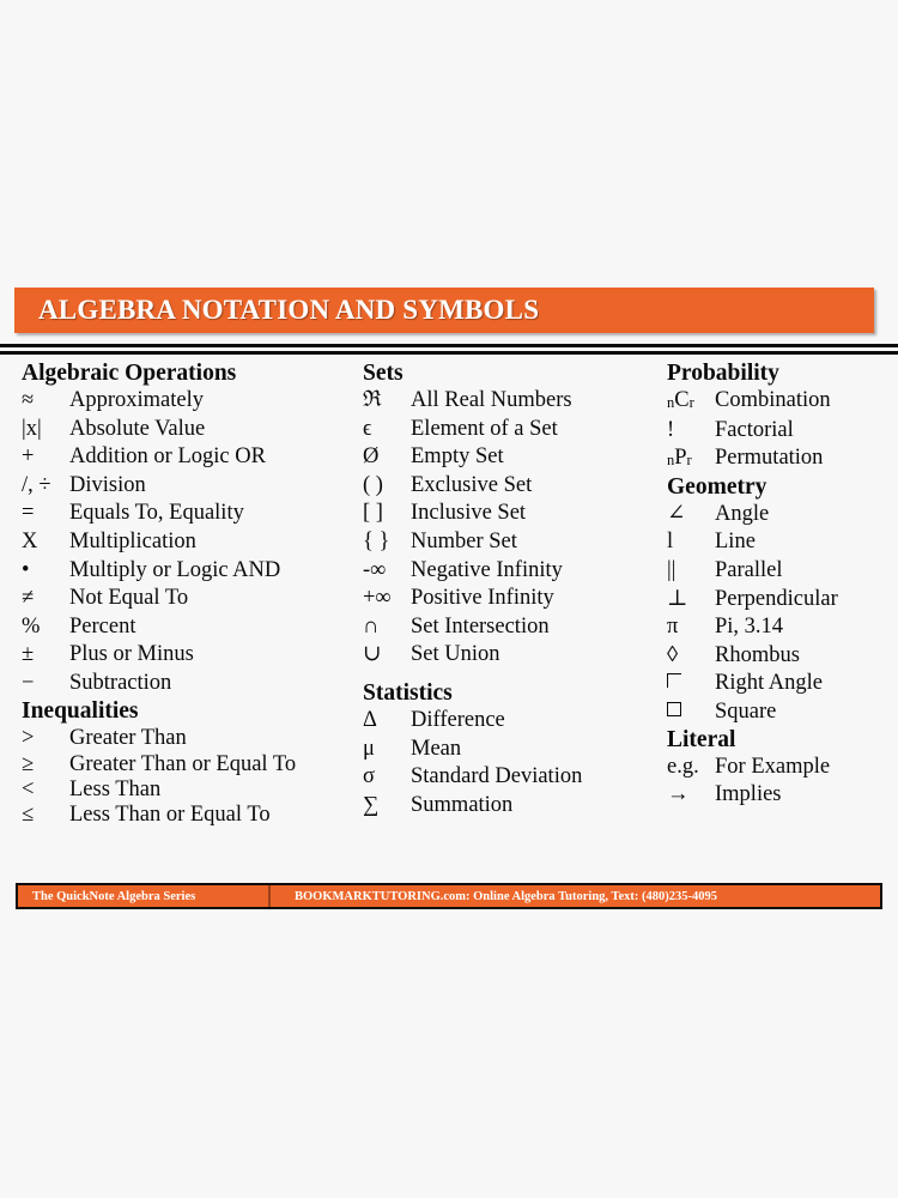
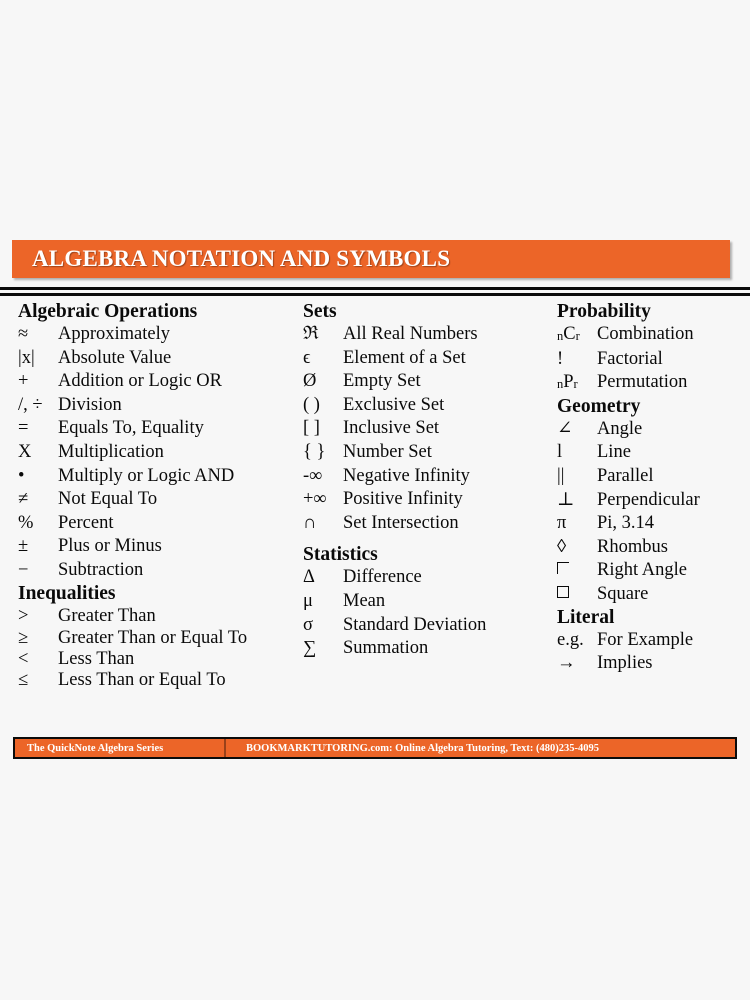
  ALGEBRA NOTATION AND SYMBOLS
  Algebraic Operations
  ≈
  Approximately
  |x|
  Absolute Value
  +
  Addition or Logic OR
  /, ÷
  Division
  =
  Equals To, Equality
  X
  Multiplication
  •
  Multiply or Logic AND
  ≠
  Not Equal To
  %
  Percent
  ±
  Plus or Minus
  −
  Subtraction
  Inequalities
  >
  Greater Than
  ≥
  Greater Than or Equal To
  <
  Less Than
  ≤
  Less Than or Equal To
  Sets
  ℜ
  All Real Numbers
  ϵ
  Element of a Set
  Ø
  Empty Set
  ( )
  Exclusive Set
  [ ]
  Inclusive Set
  { }
  Number Set
  -∞
  Negative Infinity
  +∞
  Positive Infinity
  ∩
  Set Intersection
- ∪
- Set Union
  Statistics
  Δ
  Difference
  μ
  Mean
  σ
  Standard Deviation
  ∑
  Summation
  Probability
  nCr
  Combination
  !
  Factorial
  nPr
  Permutation
  Geometry
  ∠
  Angle
  l
  Line
  ||
  Parallel
  ⊥
  Perpendicular
  π
  Pi, 3.14
  ◊
  Rhombus
  Right Angle
  Square
  Literal
  e.g.
  For Example
  →
  Implies
  The QuickNote Algebra Series
  BOOKMARKTUTORING.com: Online Algebra Tutoring, Text: (480)235-4095
